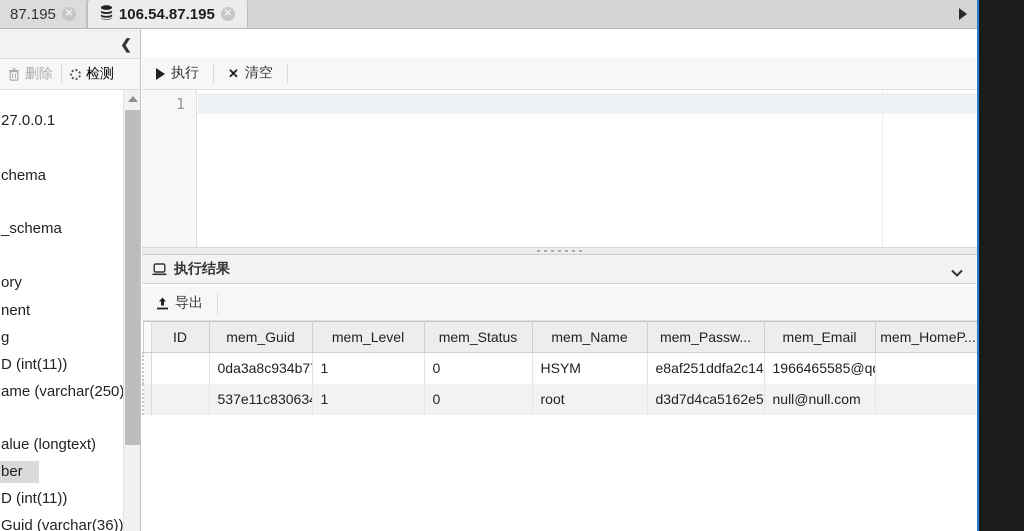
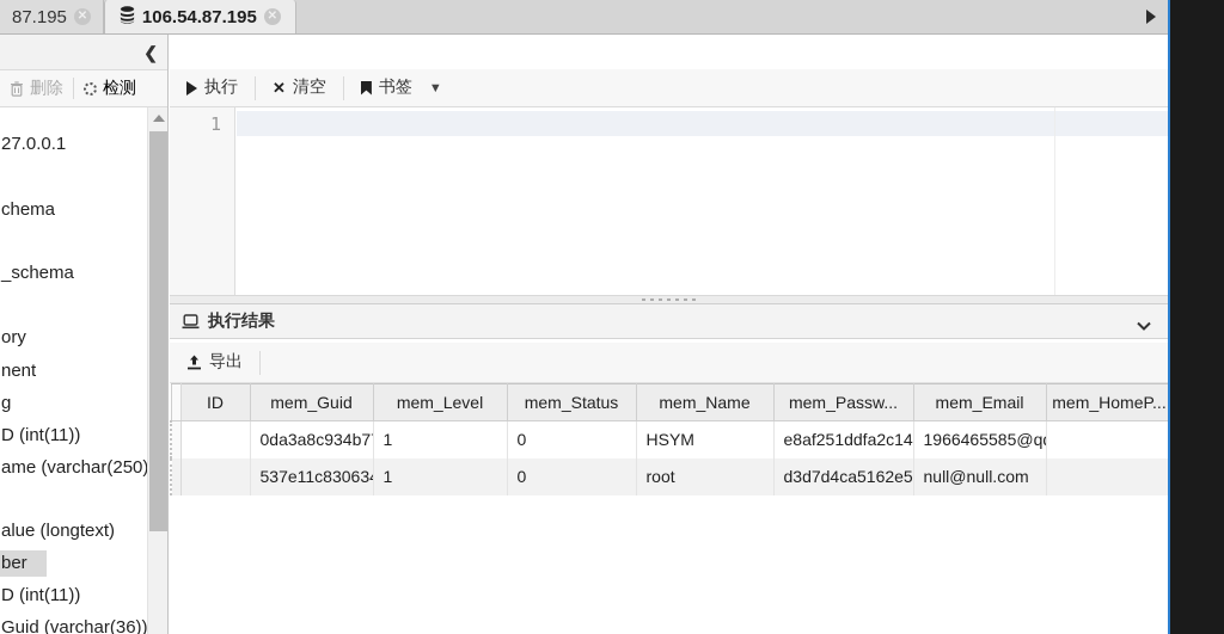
  87.195
  ✕
  106.54.87.195
  ✕
  ❮
  删除
  检测
  27.0.0.1
  chema
  _schema
  ory
  nent
  g
  D (int(11))
  ame (varchar(250)
  alue (longtext)
  ber
  D (int(11))
  Guid (varchar(36))
  执行
  ✕
  清空
+ 书签
+ ▼
  1
  执行结果
  导出
  	ID	mem_Guid	mem_Level	mem_Status	mem_Name	mem_Passw...	mem_Email	mem_HomeP...
  		0da3a8c934b7	1	0	HSYM	e8af251ddfa2c14	1966465585@q
  		537e11c83063	1	0	root	d3d7d4ca5162e5	null@null.com
